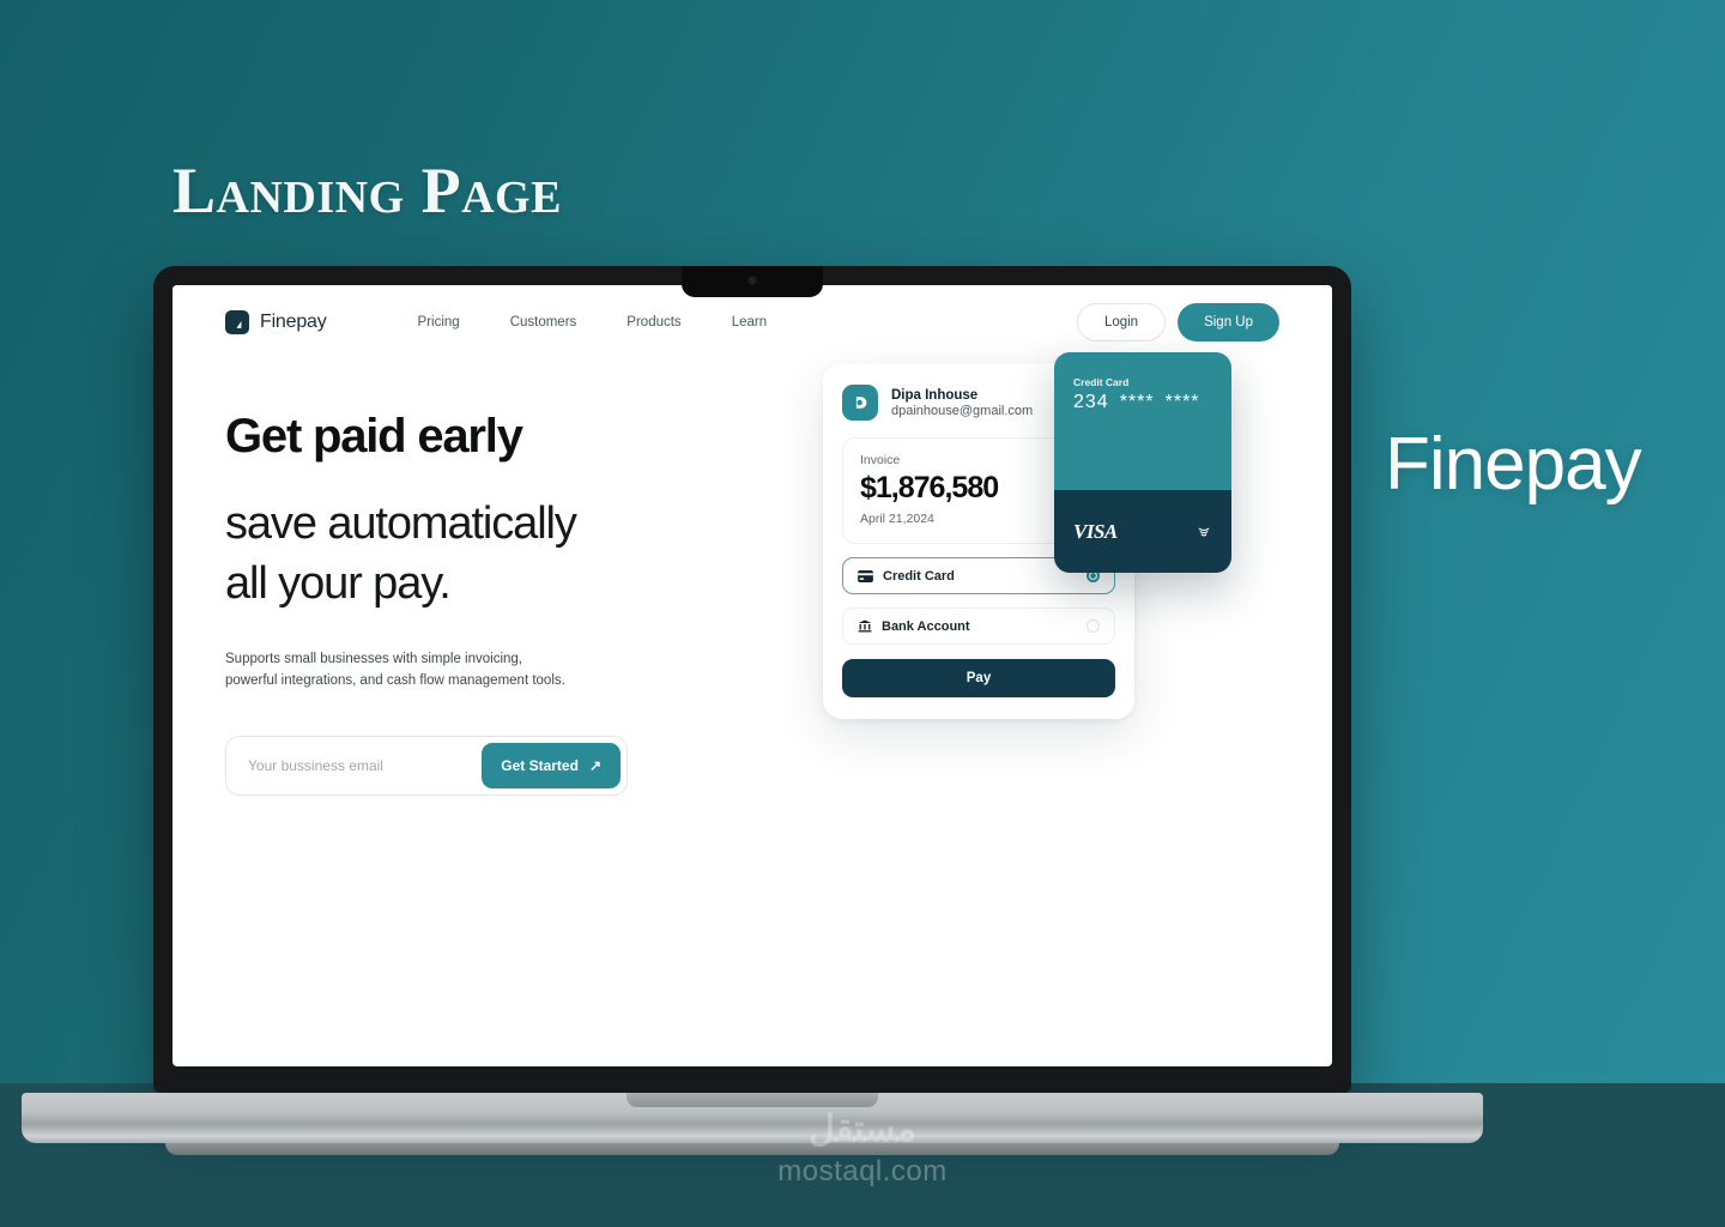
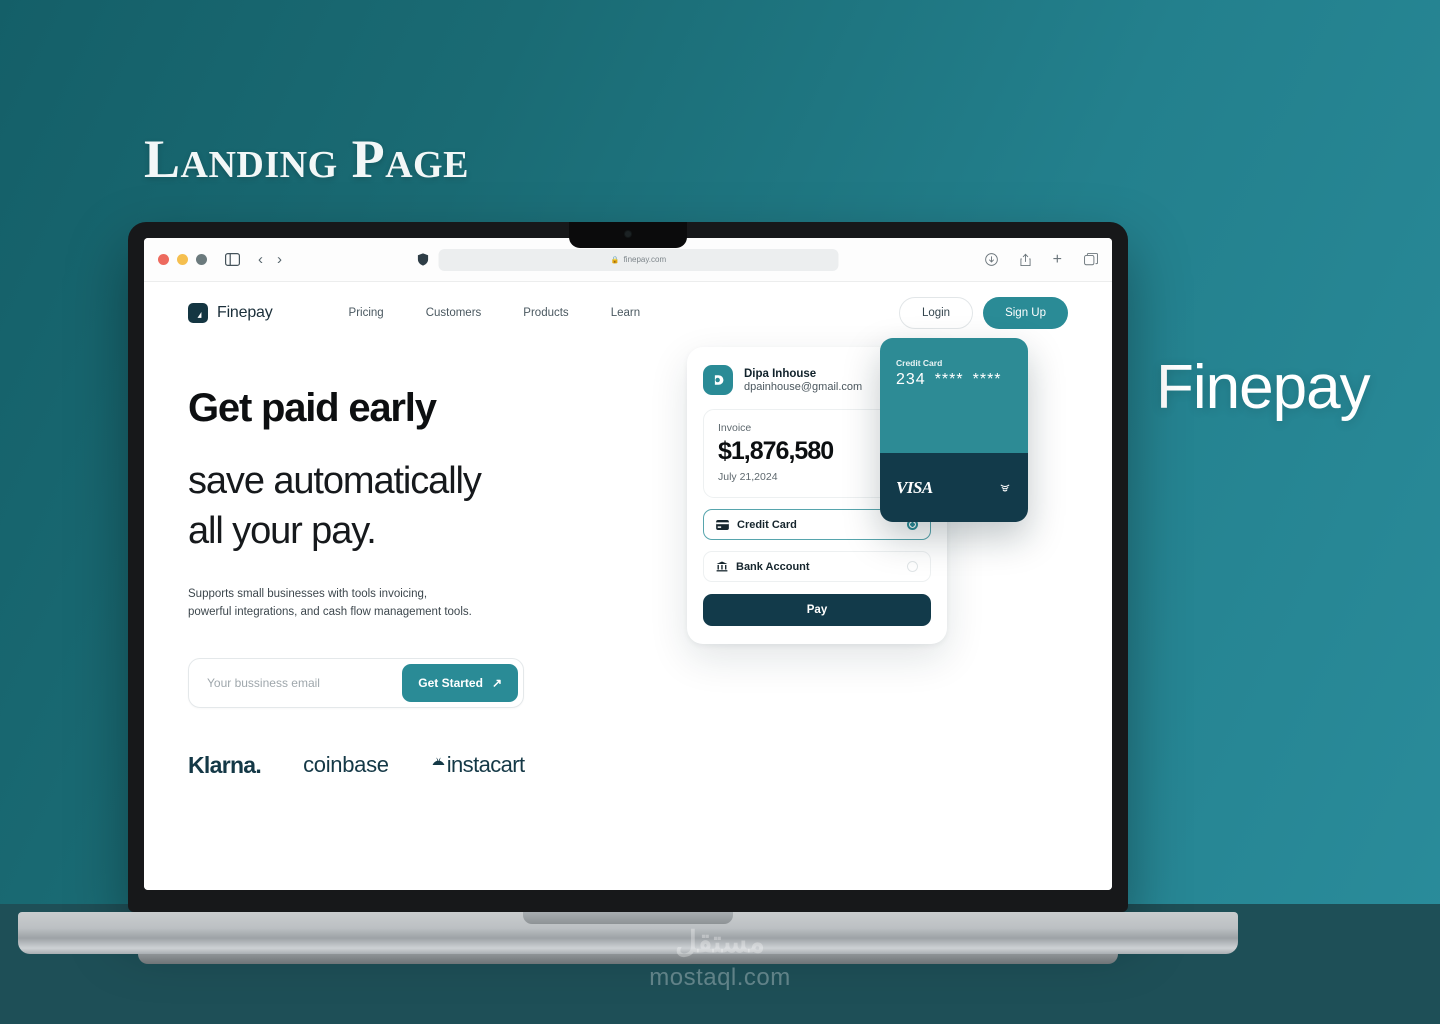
  Landing Page
  Finepay
+ ‹
+ ›
+ finepay.com
+ +
  Finepay
  Pricing
  Customers
  Products
  Learn
  Login
  Sign Up
  Get paid early
  save automatically
  all your pay.
- Supports small businesses with simple invoicing,
+ Supports small businesses with tools invoicing,
  powerful integrations, and cash flow management tools.
  Your bussiness email
  Get Started
  ↗
+ Klarna.
+ coinbase
+ instacart
  Dipa Inhouse
  dpainhouse@gmail.com
  Invoice
  $1,876,580
- April 21,2024
+ July 21,2024
  Credit Card
  Bank Account
  Pay
  Credit Card
  234
  ****
  ****
  VISA
  مستقل
  mostaql.com
